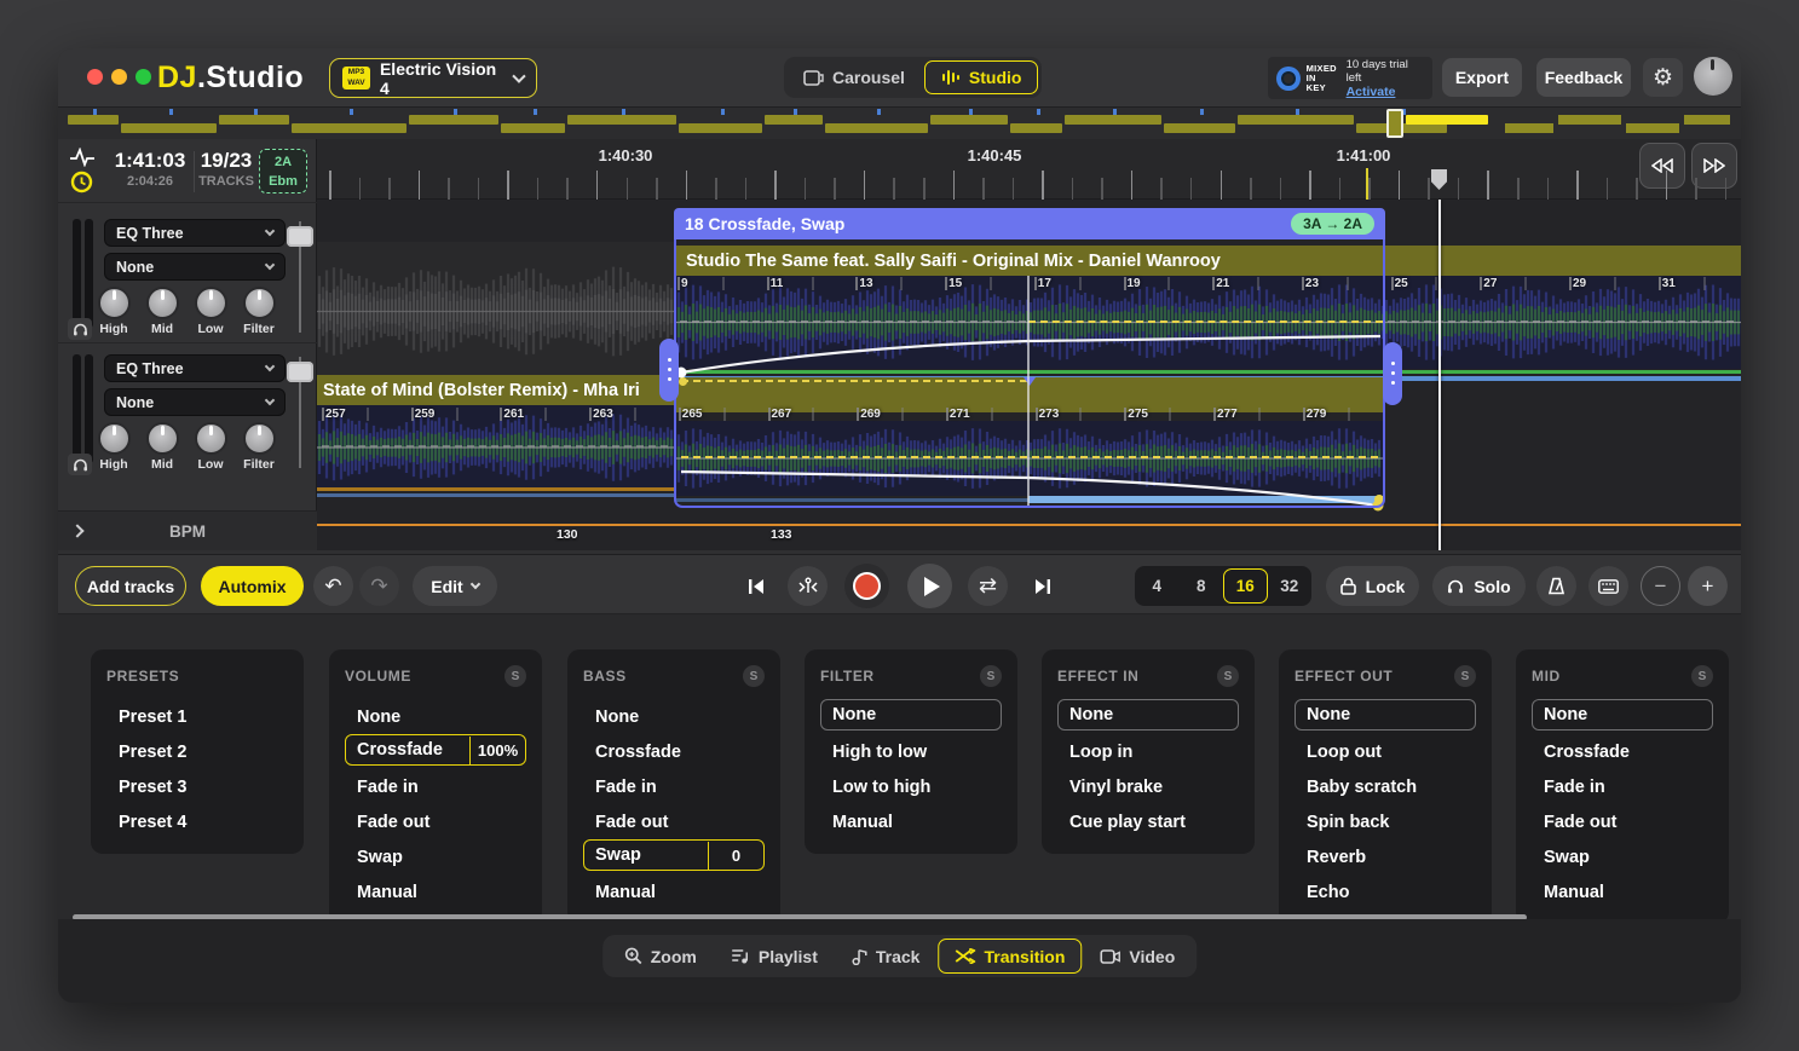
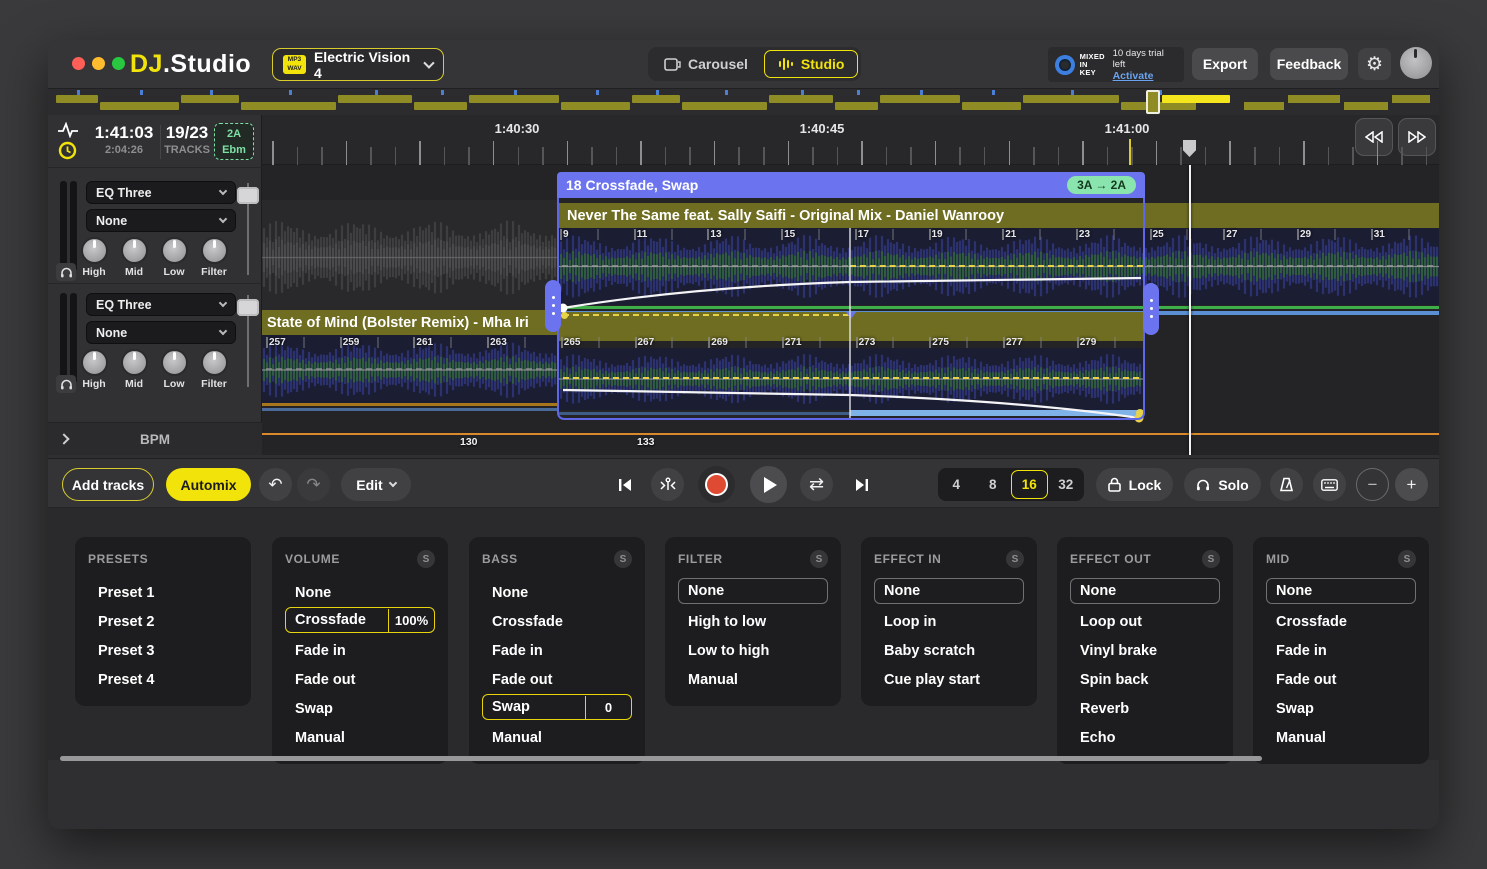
  DJ.Studio
  Electric Vision 4
  Carousel
  Studio
  MIXED
  IN KEY
  10 days trial left
  Activate
  Export
  Feedback
  ⚙
  1:41:03
  2:04:26
  19/23
  TRACKS
  2A
  Ebm
  EQ Three
  None
  High
  Mid
  Low
  Filter
  EQ Three
  None
  High
  Mid
  Low
  Filter
  BPM
  1:40:30
  1:40:45
  1:41:00
- Studio The Same feat. Sally Saifi - Original Mix - Daniel Wanrooy
+ Never The Same feat. Sally Saifi - Original Mix - Daniel Wanrooy
  9
  11
  13
  15
  17
  19
  21
  23
  25
  27
  29
  31
  State of Mind (Bolster Remix) - Mha Iri
  257
  259
  261
  263
  265
  267
  269
  271
  273
  275
  277
  279
  18 Crossfade, Swap
  3A → 2A
  130
  133
  Add tracks
  Automix
  ↶
  ↷
  Edit
  ⇄
  4
  8
  16
  32
  Lock
  Solo
  −
  +
  PRESETS
  Preset 1
  Preset 2
  Preset 3
  Preset 4
  VOLUME
  S
  None
  Crossfade
  100%
  Fade in
  Fade out
  Swap
  Manual
  BASS
  S
  None
  Crossfade
  Fade in
  Fade out
  Swap
  0
  Manual
  FILTER
  S
  None
  High to low
  Low to high
  Manual
  EFFECT IN
  S
  None
  Loop in
- Vinyl brake
+ Baby scratch
  Cue play start
  EFFECT OUT
  S
  None
  Loop out
- Baby scratch
+ Vinyl brake
  Spin back
  Reverb
  Echo
  MID
  S
  None
  Crossfade
  Fade in
  Fade out
  Swap
  Manual
- Zoom
- Playlist
- Track
- Transition
- Video
